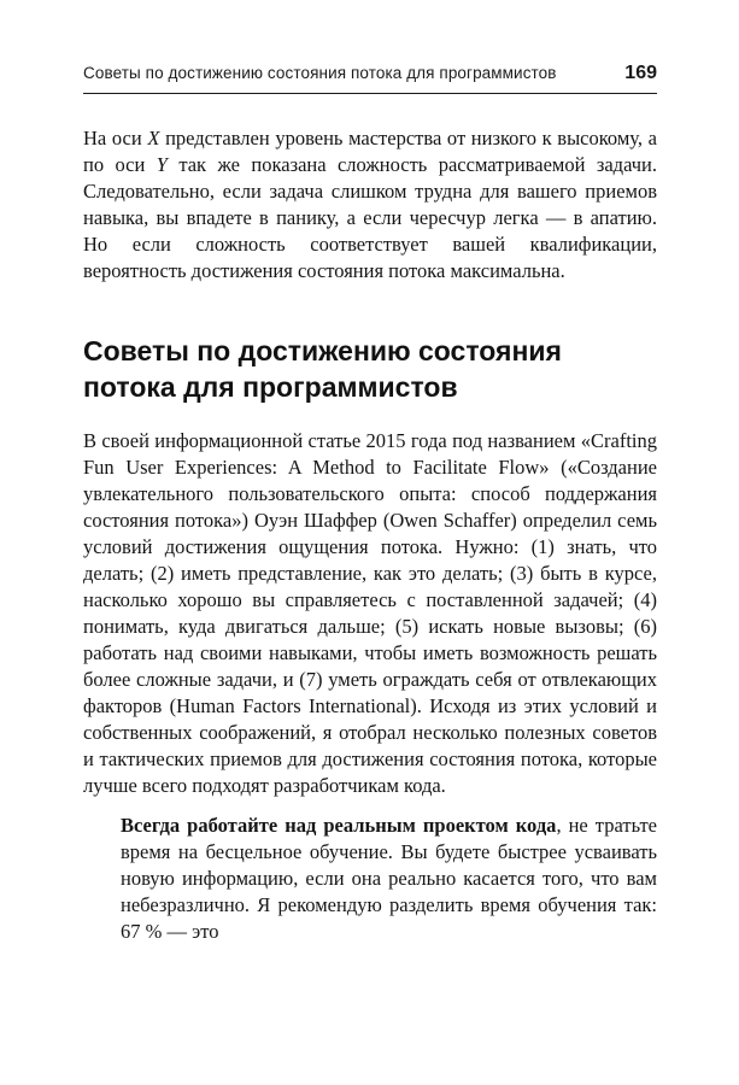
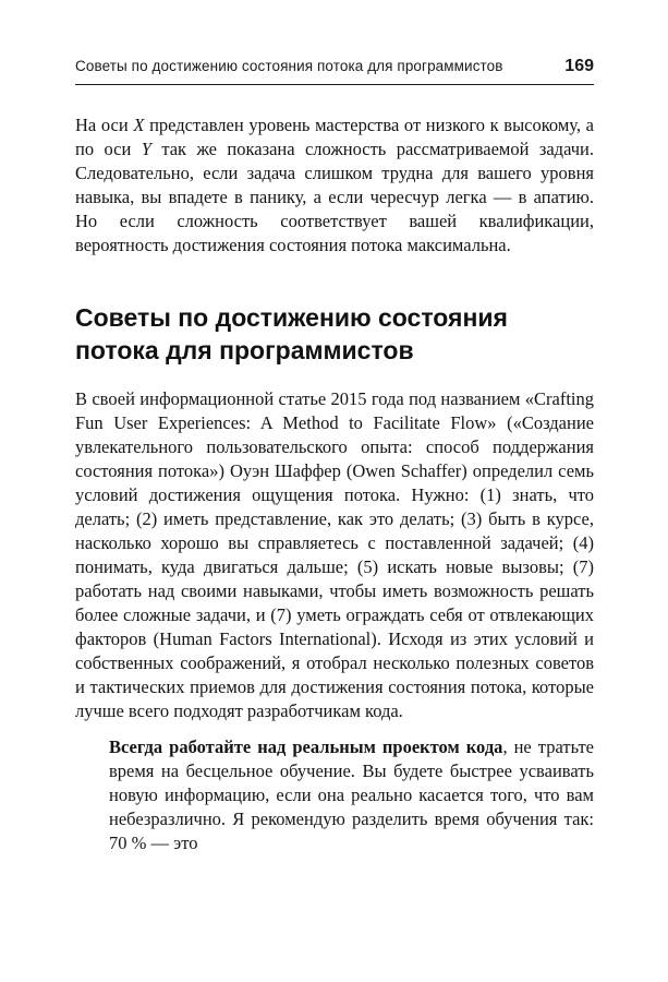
  Советы по достижению состояния потока для программистов
  169
- На оси X представлен уровень мастерства от низкого к высокому, а по оси Y так же показана сложность рассматриваемой задачи. Следовательно, если задача слишком трудна для вашего приемов навыка, вы впадете в панику, а если чересчур легка — в апатию. Но если сложность соответствует вашей квалификации, вероятность достижения состояния потока максимальна.
+ На оси X представлен уровень мастерства от низкого к высокому, а по оси Y так же показана сложность рассматриваемой задачи. Следовательно, если задача слишком трудна для вашего уровня навыка, вы впадете в панику, а если чересчур легка — в апатию. Но если сложность соответствует вашей квалификации, вероятность достижения состояния потока максимальна.
  Советы по достижению состояния потока для программистов
- В своей информационной статье 2015 года под названием «Crafting Fun User Experiences: A Method to Facilitate Flow» («Создание увлекательного пользовательского опыта: способ поддержания состояния потока») Оуэн Шаффер (Owen Schaffer) определил семь условий достижения ощущения потока. Нужно: (1) знать, что делать; (2) иметь представление, как это делать; (3) быть в курсе, насколько хорошо вы справляетесь с поставленной задачей; (4) понимать, куда двигаться дальше; (5) искать новые вызовы; (6) работать над своими навыками, чтобы иметь возможность решать более сложные задачи, и (7) уметь ограждать себя от отвлекающих факторов (Human Factors International). Исходя из этих условий и собственных соображений, я отобрал несколько полезных советов и тактических приемов для достижения состояния потока, которые лучше всего подходят разработчикам кода.
+ В своей информационной статье 2015 года под названием «Crafting Fun User Experiences: A Method to Facilitate Flow» («Создание увлекательного пользовательского опыта: способ поддержания состояния потока») Оуэн Шаффер (Owen Schaffer) определил семь условий достижения ощущения потока. Нужно: (1) знать, что делать; (2) иметь представление, как это делать; (3) быть в курсе, насколько хорошо вы справляетесь с поставленной задачей; (4) понимать, куда двигаться дальше; (5) искать новые вызовы; (7) работать над своими навыками, чтобы иметь возможность решать более сложные задачи, и (7) уметь ограждать себя от отвлекающих факторов (Human Factors International). Исходя из этих условий и собственных соображений, я отобрал несколько полезных советов и тактических приемов для достижения состояния потока, которые лучше всего подходят разработчикам кода.
- Всегда работайте над реальным проектом кода, не тратьте время на бесцельное обучение. Вы будете быстрее усваивать новую информацию, если она реально касается того, что вам небезразлично. Я рекомендую разделить время обучения так: 67 % — это
+ Всегда работайте над реальным проектом кода, не тратьте время на бесцельное обучение. Вы будете быстрее усваивать новую информацию, если она реально касается того, что вам небезразлично. Я рекомендую разделить время обучения так: 70 % — это
